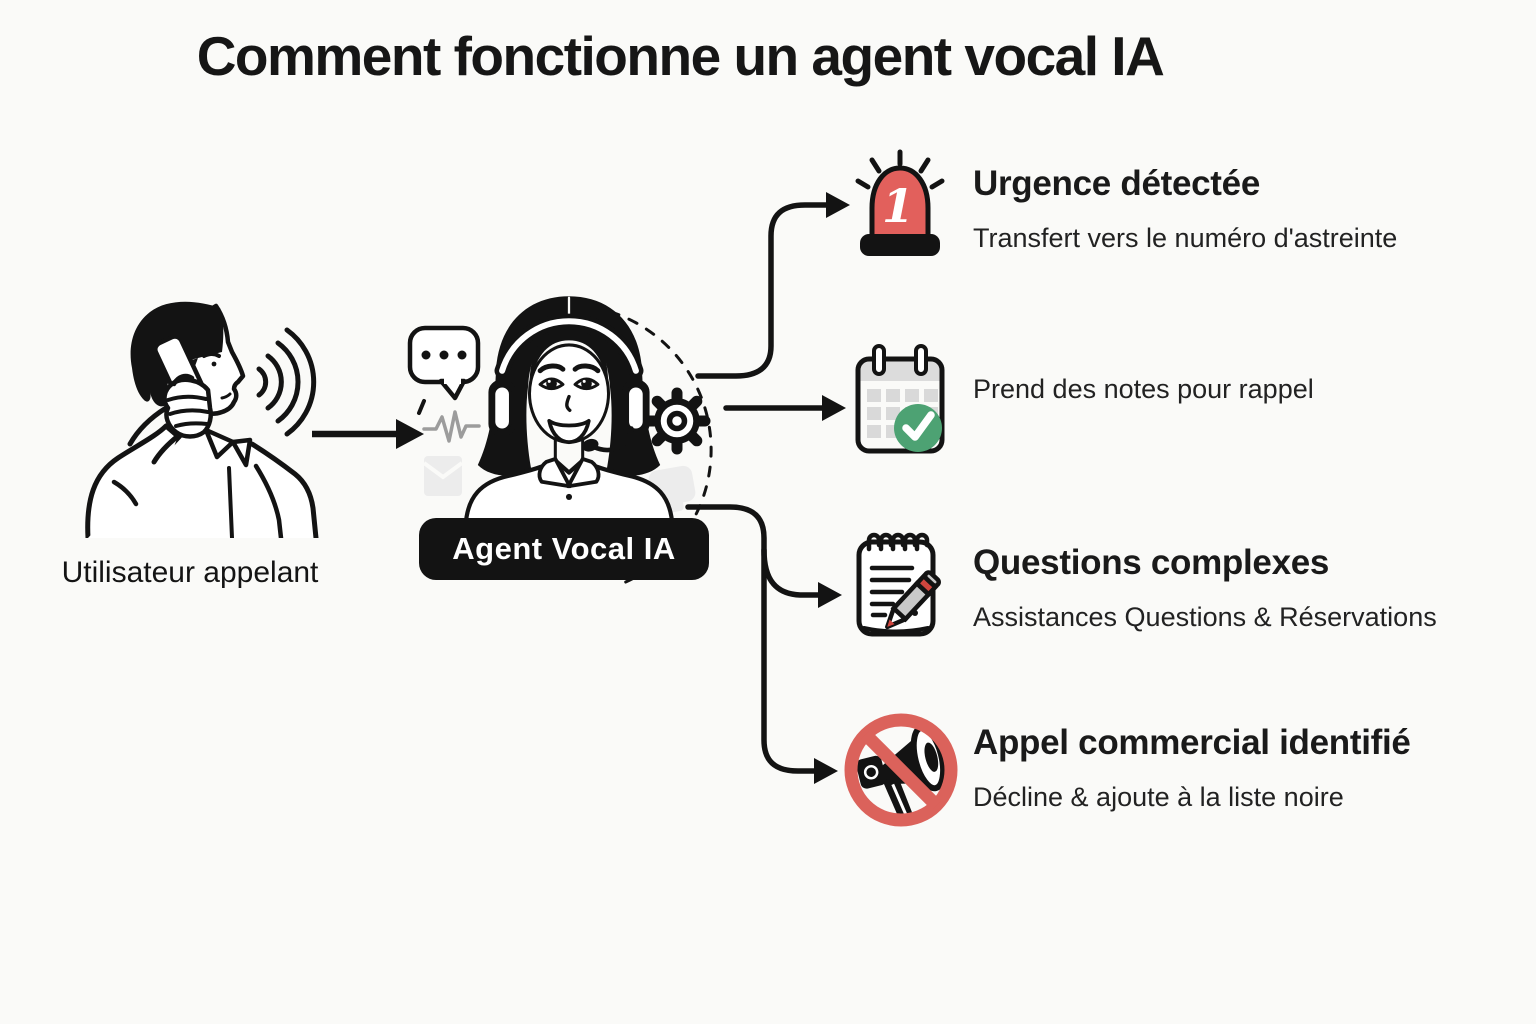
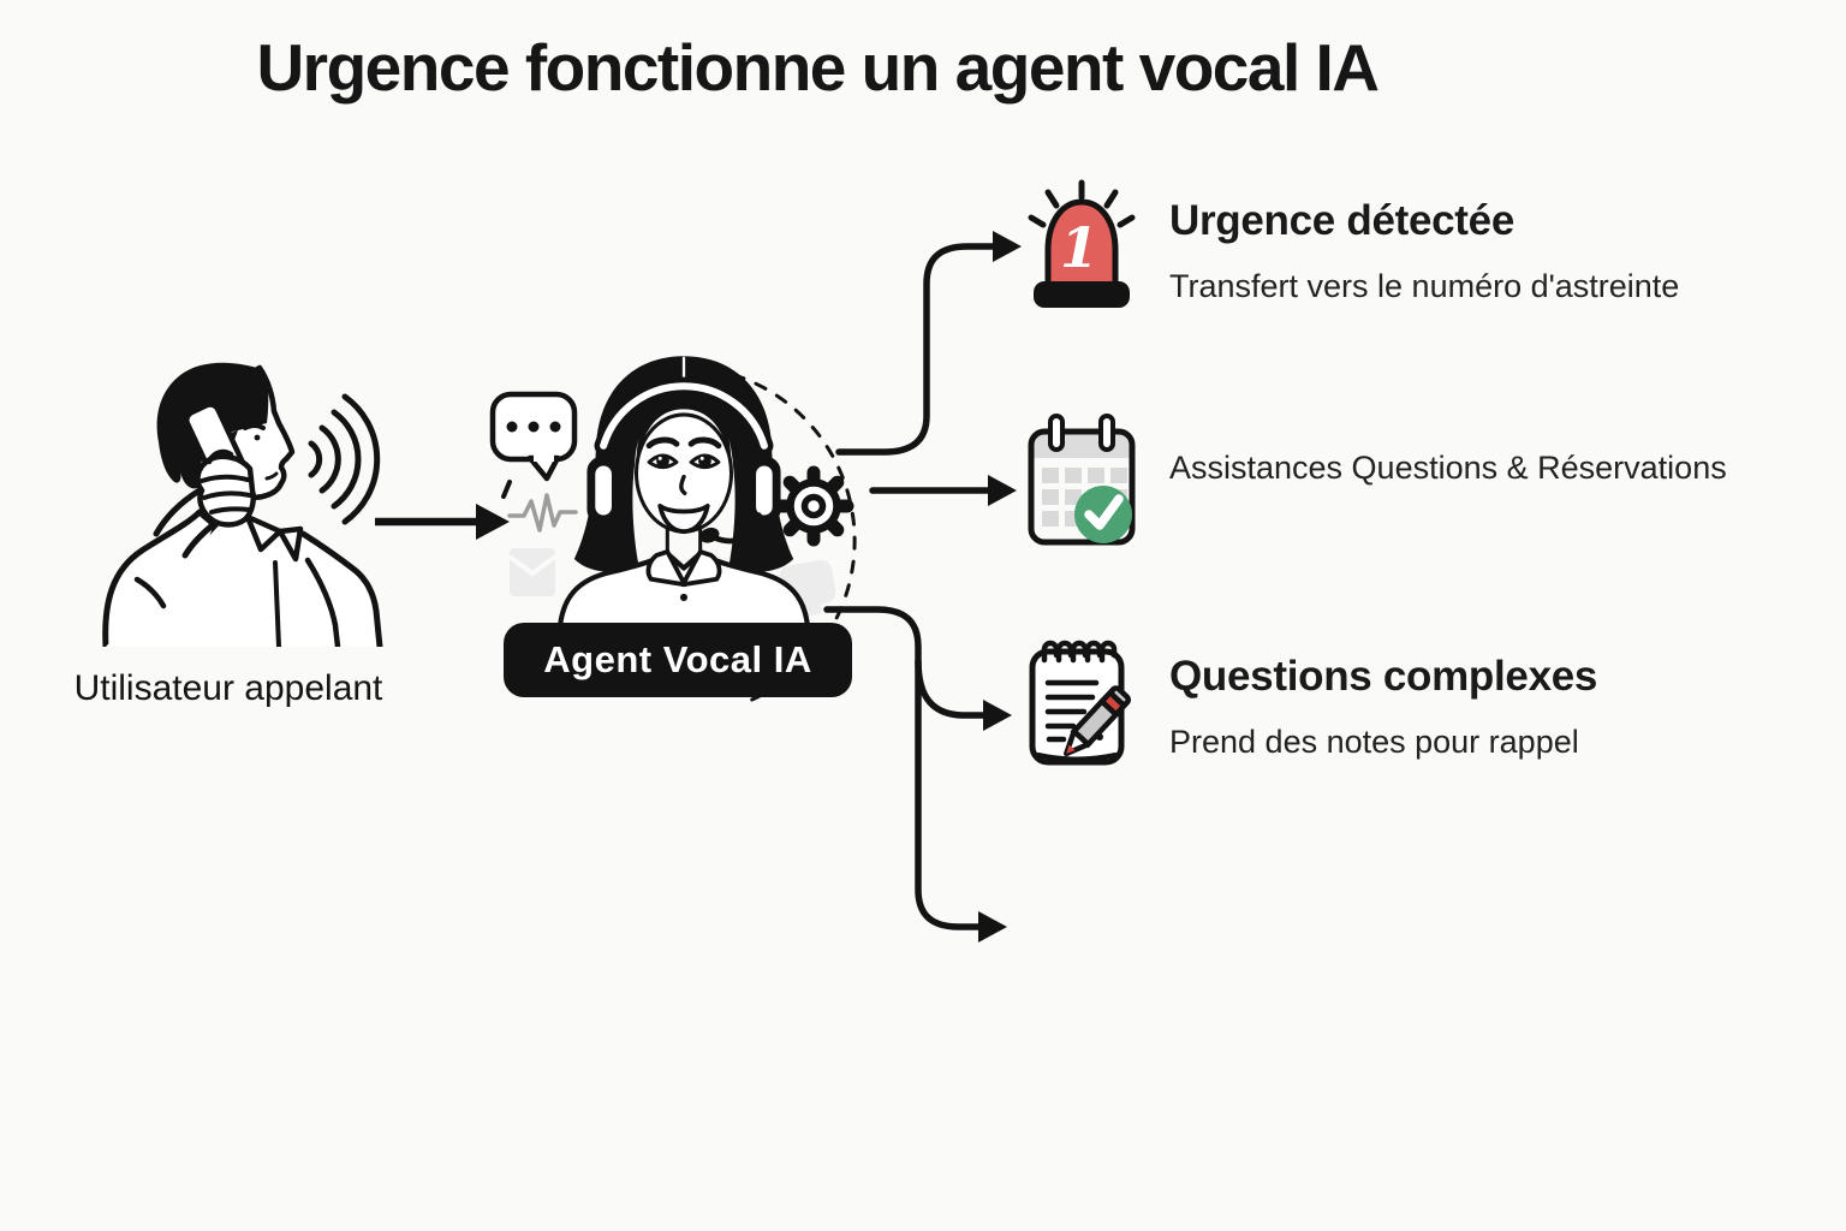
  Agent Vocal IA
- Comment fonctionne un agent vocal IA
+ Urgence fonctionne un agent vocal IA
  Utilisateur appelant
  1
  Urgence détectée
  Transfert vers le numéro d'astreinte
- Prend des notes pour rappel
+ Assistances Questions & Réservations
  Questions complexes
- Assistances Questions & Réservations
+ Prend des notes pour rappel
- Appel commercial identifié
- Décline & ajoute à la liste noire
